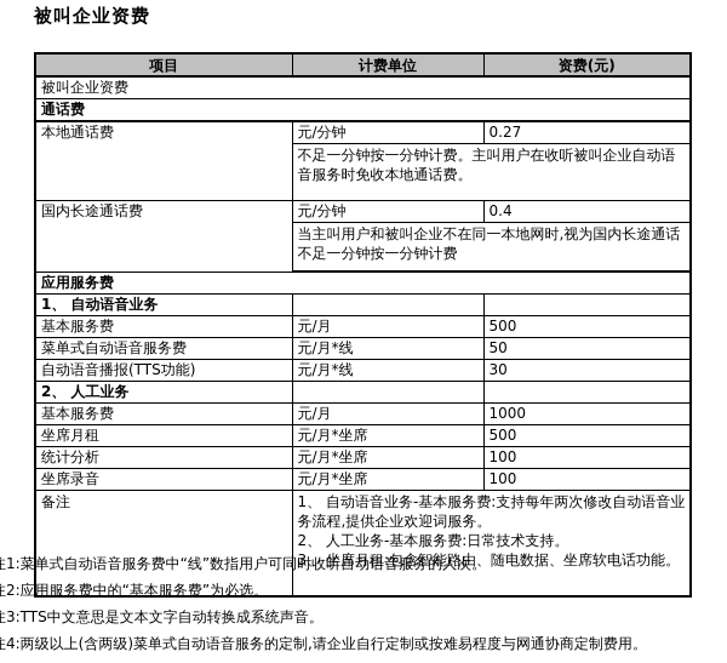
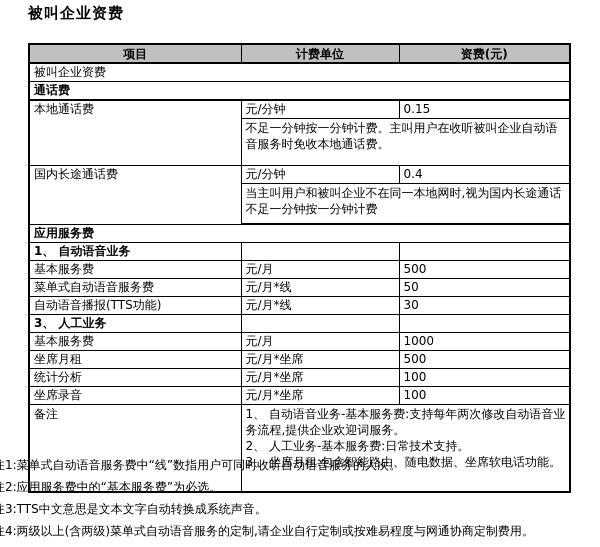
  被叫企业资费
  项目	计费单位	资费(元)
  被叫企业资费
  通话费
- 本地通话费	元/分钟	0.27
+ 本地通话费	元/分钟	0.15
  不足一分钟按一分钟计费。主叫用户在收听被叫企业自动语音服务时免收本地通话费。
  国内长途通话费	元/分钟	0.4
  当主叫用户和被叫企业不在同一本地网时,视为国内长途通话不足一分钟按一分钟计费
  应用服务费
  1、 自动语音业务
  基本服务费	元/月	500
  菜单式自动语音服务费	元/月*线	50
  自动语音播报(TTS功能)	元/月*线	30
- 2、 人工业务
+ 3、 人工业务
  基本服务费	元/月	1000
  坐席月租	元/月*坐席	500
  统计分析	元/月*坐席	100
  坐席录音	元/月*坐席	100
  备注	1、 自动语音业务-基本服务费:支持每年两次修改自动语音业务流程,提供企业欢迎词服务。2、 人工业务-基本服务费:日常技术支持。3、 坐席月租:包含智能路由、随电数据、坐席软电话功能。
  1:菜单式自动语音服务费中“线”数指用户可同时收听自动语音服务的人次。
  2:应用服务费中的“基本服务费”为必选。
  3:TTS中文意思是文本文字自动转换成系统声音。
  4:两级以上(含两级)菜单式自动语音服务的定制,请企业自行定制或按难易程度与网通协商定制费用。
